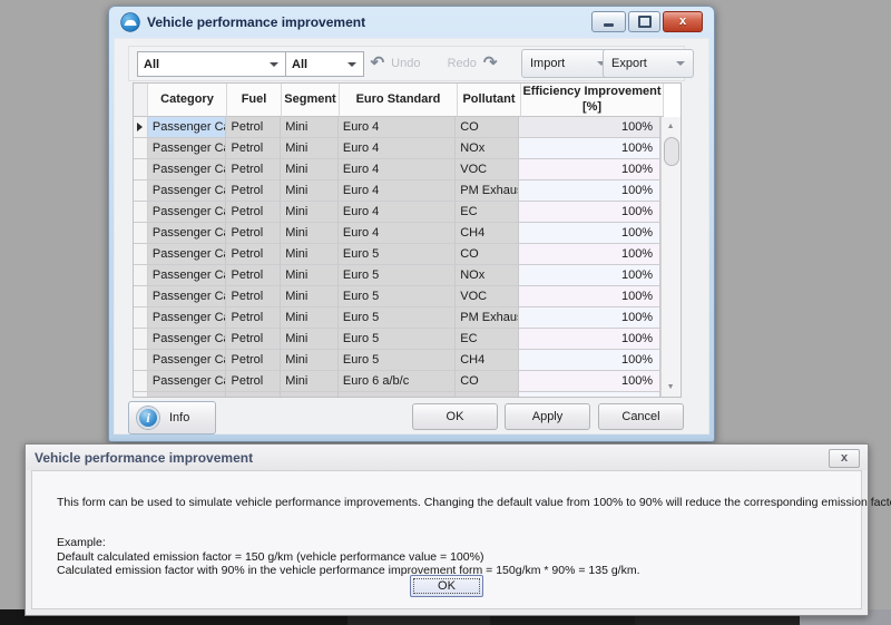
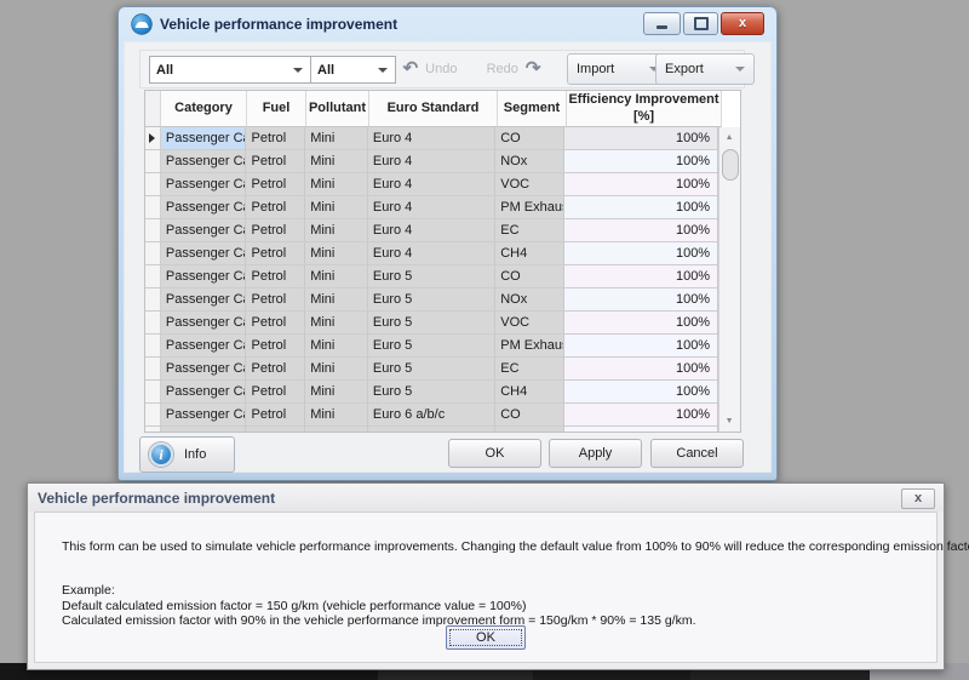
  Vehicle performance improvement
  x
  All
  All
  ↶
  Undo
  Redo
  ↷
  Import
  Export
  Category
  Fuel
- Segment
+ Pollutant
  Euro Standard
- Pollutant
+ Segment
  Efficiency Improvement
  [%]
  Passenger C
  Petrol
  Mini
  Euro 4
  CO
  100%
  Passenger C
  Petrol
  Mini
  Euro 4
  NOx
  100%
  Passenger C
  Petrol
  Mini
  Euro 4
  VOC
  100%
  Passenger C
  Petrol
  Mini
  Euro 4
  PM Exhau
  100%
  Passenger C
  Petrol
  Mini
  Euro 4
  EC
  100%
  Passenger C
  Petrol
  Mini
  Euro 4
  CH4
  100%
  Passenger C
  Petrol
  Mini
  Euro 5
  CO
  100%
  Passenger C
  Petrol
  Mini
  Euro 5
  NOx
  100%
  Passenger C
  Petrol
  Mini
  Euro 5
  VOC
  100%
  Passenger C
  Petrol
  Mini
  Euro 5
  PM Exhau
  100%
  Passenger C
  Petrol
  Mini
  Euro 5
  EC
  100%
  Passenger C
  Petrol
  Mini
  Euro 5
  CH4
  100%
  Passenger C
  Petrol
  Mini
  Euro 6 a/b/c
  CO
  100%
  i
  Info
  OK
  Apply
  Cancel
  Vehicle performance improvement
  x
  This form can be used to simulate vehicle performance improvements. Changing the default value from 100% to 90% will reduce the corresponding emission fact
  Example:
  Default calculated emission factor = 150 g/km (vehicle performance value = 100%)
  Calculated emission factor with 90% in the vehicle performance improvement form = 150g/km * 90% = 135 g/km.
  OK
